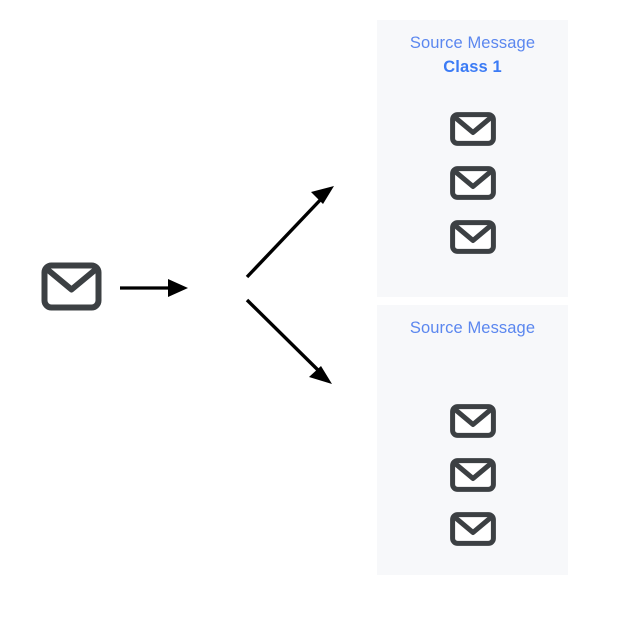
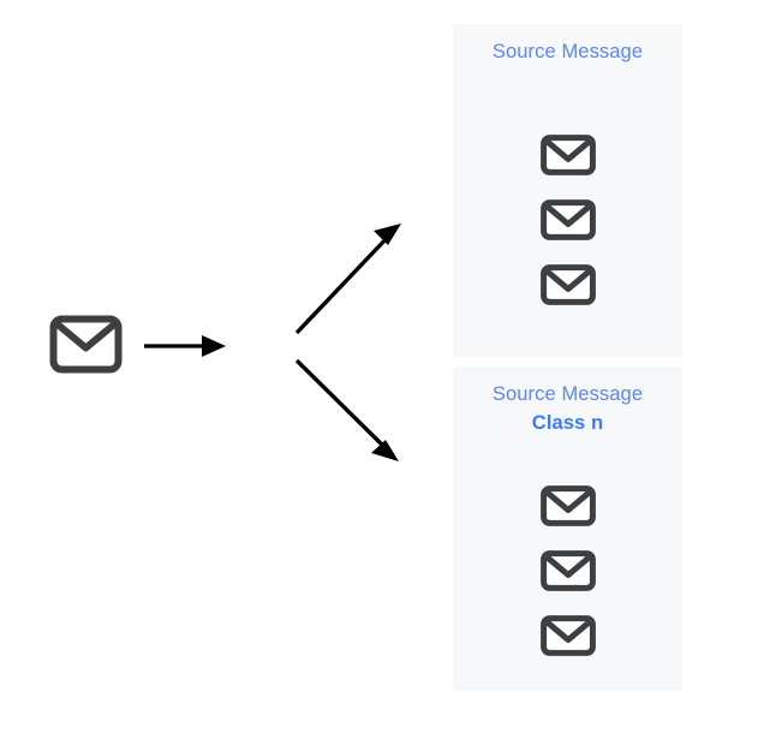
  Source Message
- Class 1
  Source Message
+ Class n
